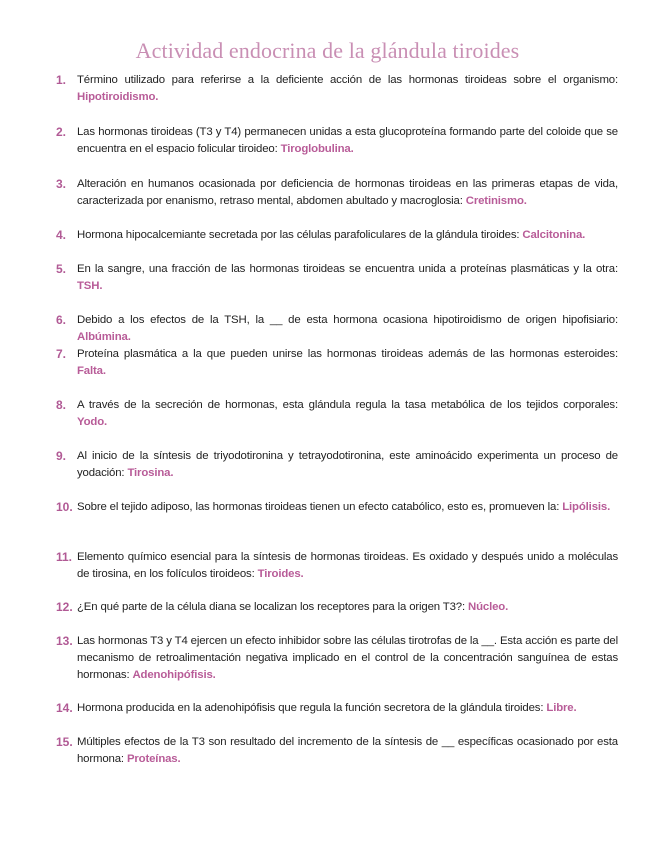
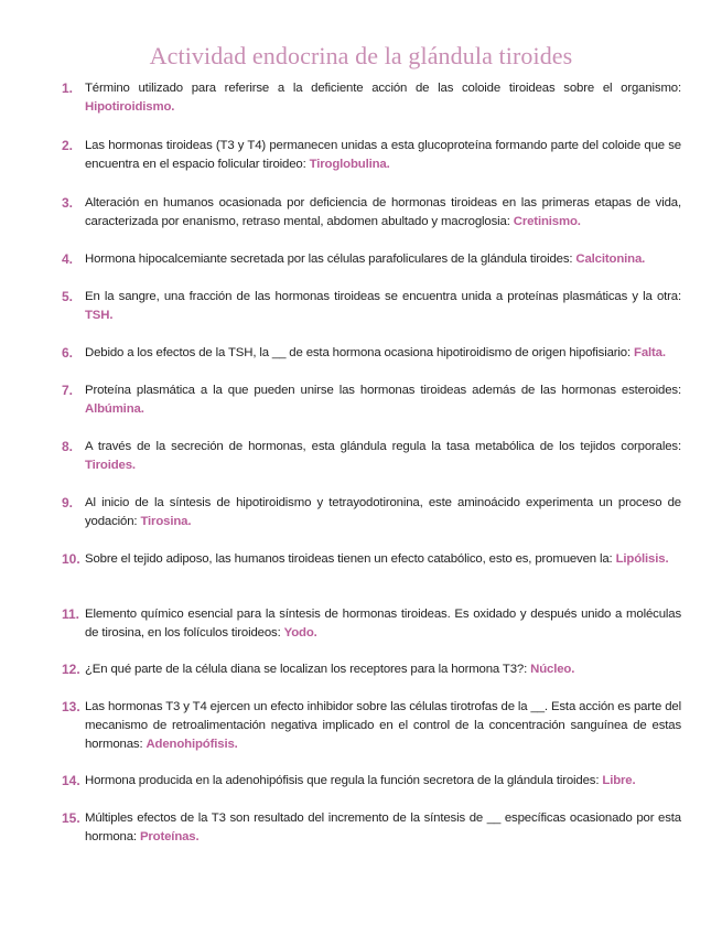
  Actividad endocrina de la glándula tiroides
  1.
- Término utilizado para referirse a la deficiente acción de las hormonas tiroideas sobre el organismo: Hipotiroidismo.
+ Término utilizado para referirse a la deficiente acción de las coloide tiroideas sobre el organismo: Hipotiroidismo.
  2.
  Las hormonas tiroideas (T3 y T4) permanecen unidas a esta glucoproteína formando parte del coloide que se encuentra en el espacio folicular tiroideo: Tiroglobulina.
  3.
  Alteración en humanos ocasionada por deficiencia de hormonas tiroideas en las primeras etapas de vida, caracterizada por enanismo, retraso mental, abdomen abultado y macroglosia: Cretinismo.
  4.
  Hormona hipocalcemiante secretada por las células parafoliculares de la glándula tiroides: Calcitonina.
  5.
  En la sangre, una fracción de las hormonas tiroideas se encuentra unida a proteínas plasmáticas y la otra: TSH.
  6.
- Debido a los efectos de la TSH, la __ de esta hormona ocasiona hipotiroidismo de origen hipofisiario: Albúmina.
+ Debido a los efectos de la TSH, la __ de esta hormona ocasiona hipotiroidismo de origen hipofisiario: Falta.
  7.
- Proteína plasmática a la que pueden unirse las hormonas tiroideas además de las hormonas esteroides: Falta.
+ Proteína plasmática a la que pueden unirse las hormonas tiroideas además de las hormonas esteroides: Albúmina.
  8.
- A través de la secreción de hormonas, esta glándula regula la tasa metabólica de los tejidos corporales: Yodo.
+ A través de la secreción de hormonas, esta glándula regula la tasa metabólica de los tejidos corporales: Tiroides.
  9.
- Al inicio de la síntesis de triyodotironina y tetrayodotironina, este aminoácido experimenta un proceso de yodación: Tirosina.
+ Al inicio de la síntesis de hipotiroidismo y tetrayodotironina, este aminoácido experimenta un proceso de yodación: Tirosina.
  10.
- Sobre el tejido adiposo, las hormonas tiroideas tienen un efecto catabólico, esto es, promueven la: Lipólisis.
+ Sobre el tejido adiposo, las humanos tiroideas tienen un efecto catabólico, esto es, promueven la: Lipólisis.
  11.
- Elemento químico esencial para la síntesis de hormonas tiroideas. Es oxidado y después unido a moléculas de tirosina, en los folículos tiroideos: Tiroides.
+ Elemento químico esencial para la síntesis de hormonas tiroideas. Es oxidado y después unido a moléculas de tirosina, en los folículos tiroideos: Yodo.
  12.
- ¿En qué parte de la célula diana se localizan los receptores para la origen T3?: Núcleo.
+ ¿En qué parte de la célula diana se localizan los receptores para la hormona T3?: Núcleo.
  13.
  Las hormonas T3 y T4 ejercen un efecto inhibidor sobre las células tirotrofas de la __. Esta acción es parte del mecanismo de retroalimentación negativa implicado en el control de la concentración sanguínea de estas hormonas: Adenohipófisis.
  14.
  Hormona producida en la adenohipófisis que regula la función secretora de la glándula tiroides: Libre.
  15.
  Múltiples efectos de la T3 son resultado del incremento de la síntesis de __ específicas ocasionado por esta hormona: Proteínas.
